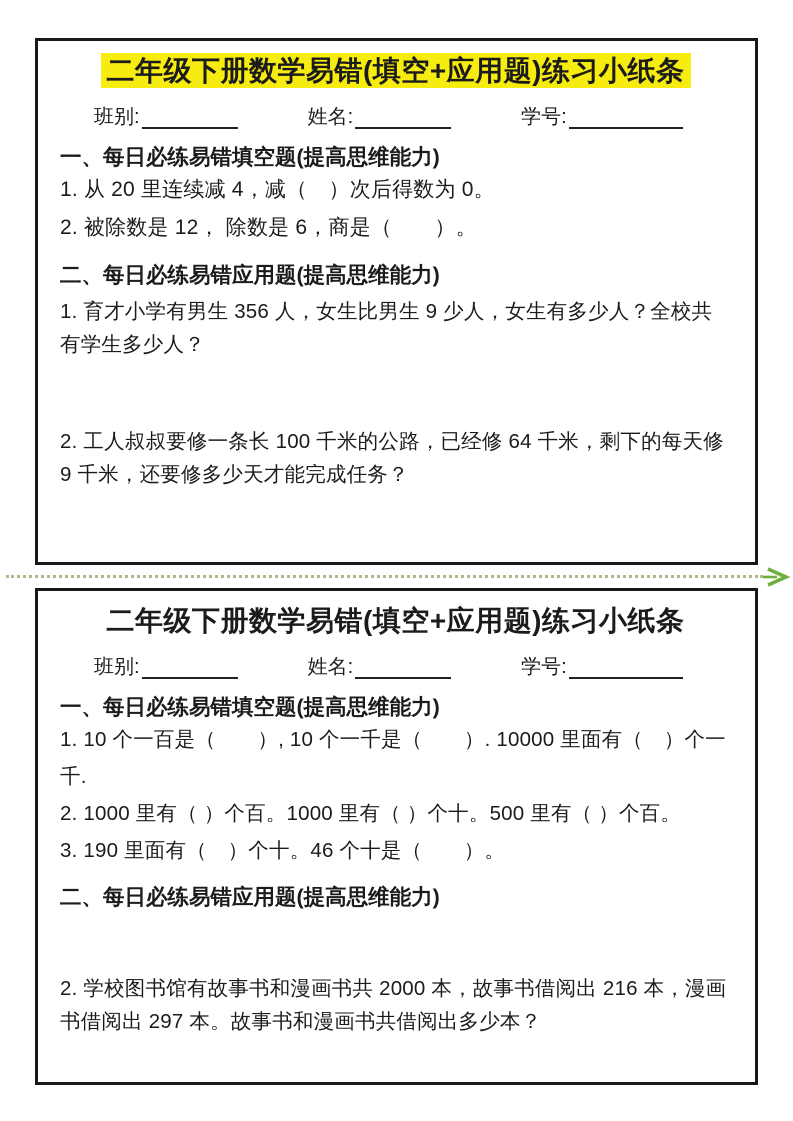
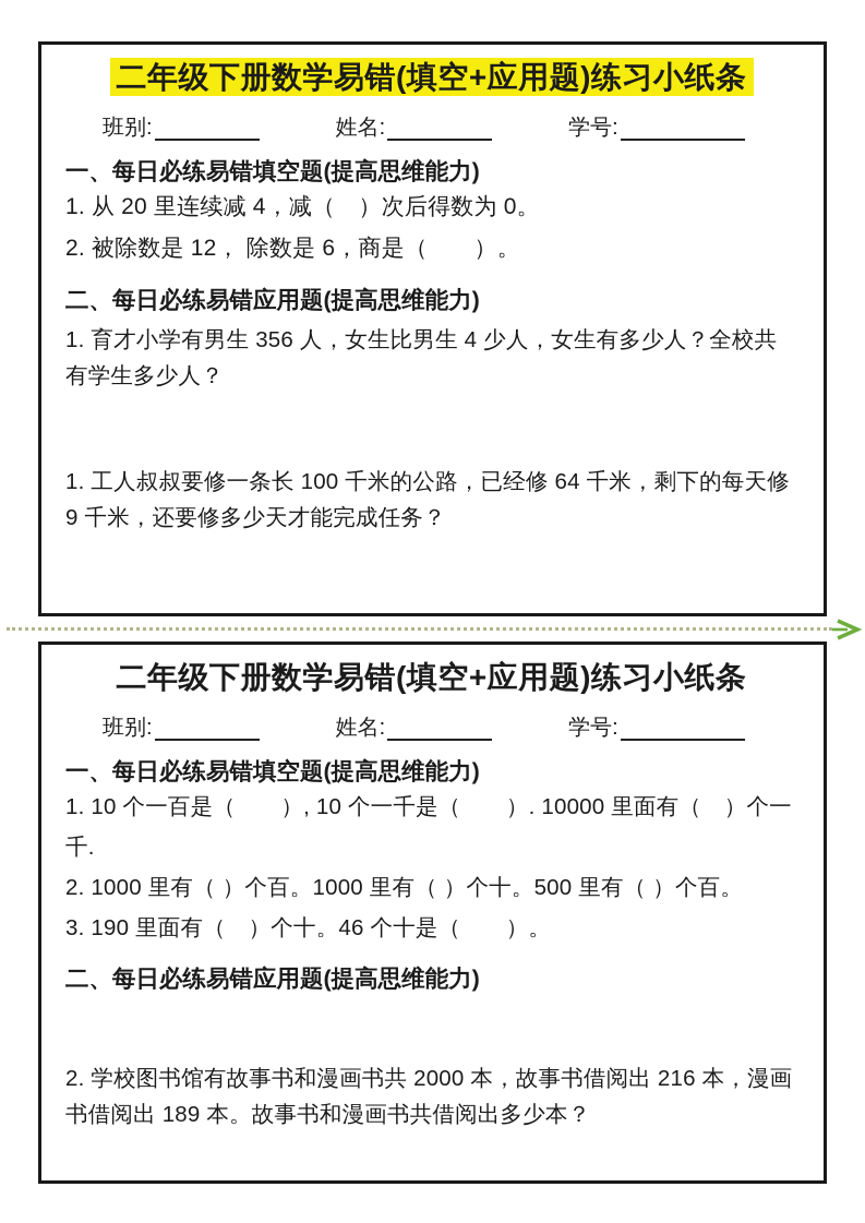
  二年级下册数学易错(填空+应用题)练习小纸条
  班别:
  姓名:
  学号:
  一、每日必练易错填空题(提高思维能力)
  1. 从 20 里连续减 4，减（ ）次后得数为 0。
  2. 被除数是 12， 除数是 6，商是（ ）。
  二、每日必练易错应用题(提高思维能力)
- 1. 育才小学有男生 356 人，女生比男生 9 少人，女生有多少人？全校共有学生多少人？
+ 1. 育才小学有男生 356 人，女生比男生 4 少人，女生有多少人？全校共有学生多少人？
- 2. 工人叔叔要修一条长 100 千米的公路，已经修 64 千米，剩下的每天修 9 千米，还要修多少天才能完成任务？
+ 1. 工人叔叔要修一条长 100 千米的公路，已经修 64 千米，剩下的每天修 9 千米，还要修多少天才能完成任务？
  二年级下册数学易错(填空+应用题)练习小纸条
  班别:
  姓名:
  学号:
  一、每日必练易错填空题(提高思维能力)
  1. 10 个一百是（ ）, 10 个一千是（ ）. 10000 里面有（ ）个一千.
  2. 1000 里有（ ）个百。1000 里有（ ）个十。500 里有（ ）个百。
  3. 190 里面有（ ）个十。46 个十是（ ）。
  二、每日必练易错应用题(提高思维能力)
- 2. 学校图书馆有故事书和漫画书共 2000 本，故事书借阅出 216 本，漫画书借阅出 297 本。故事书和漫画书共借阅出多少本？
+ 2. 学校图书馆有故事书和漫画书共 2000 本，故事书借阅出 216 本，漫画书借阅出 189 本。故事书和漫画书共借阅出多少本？
